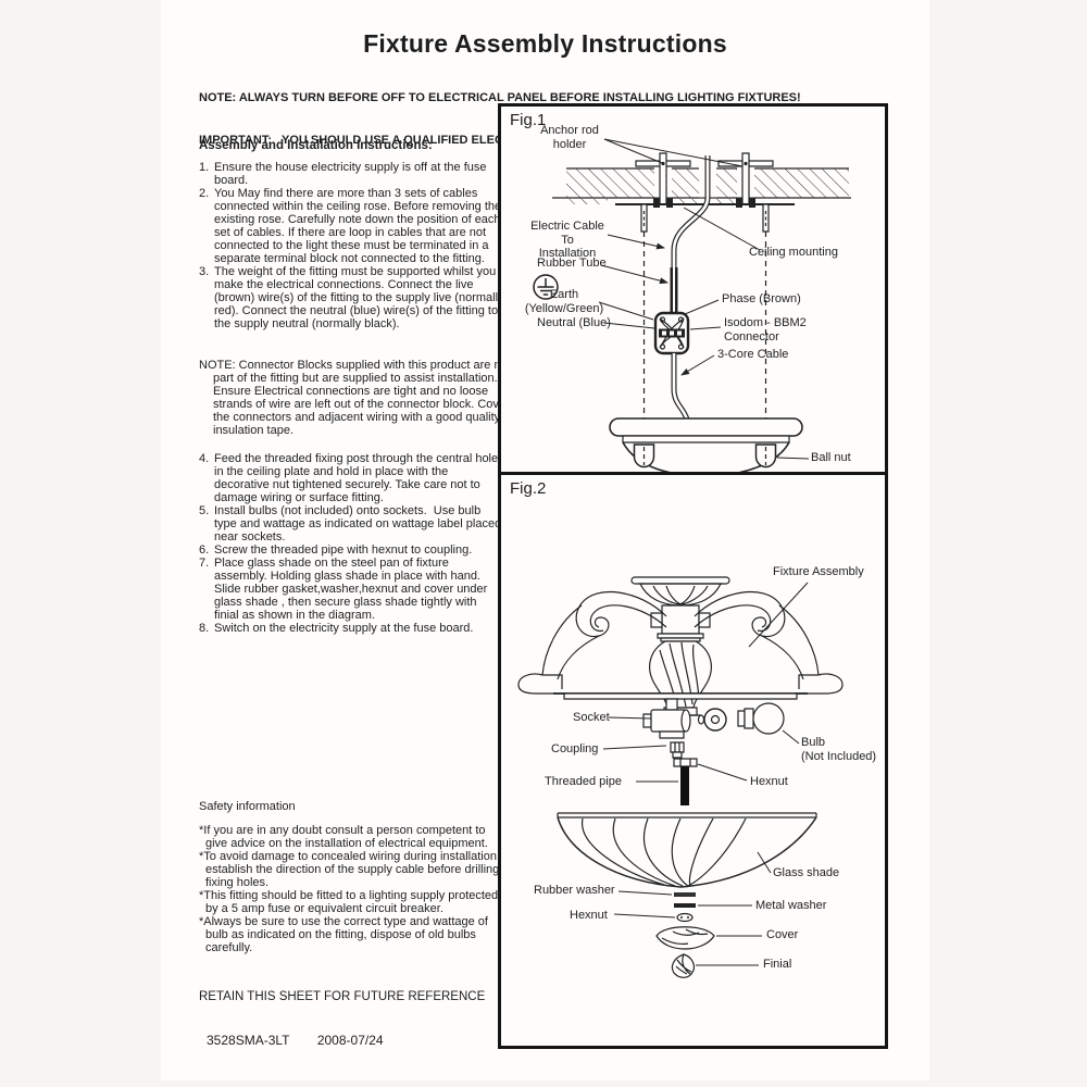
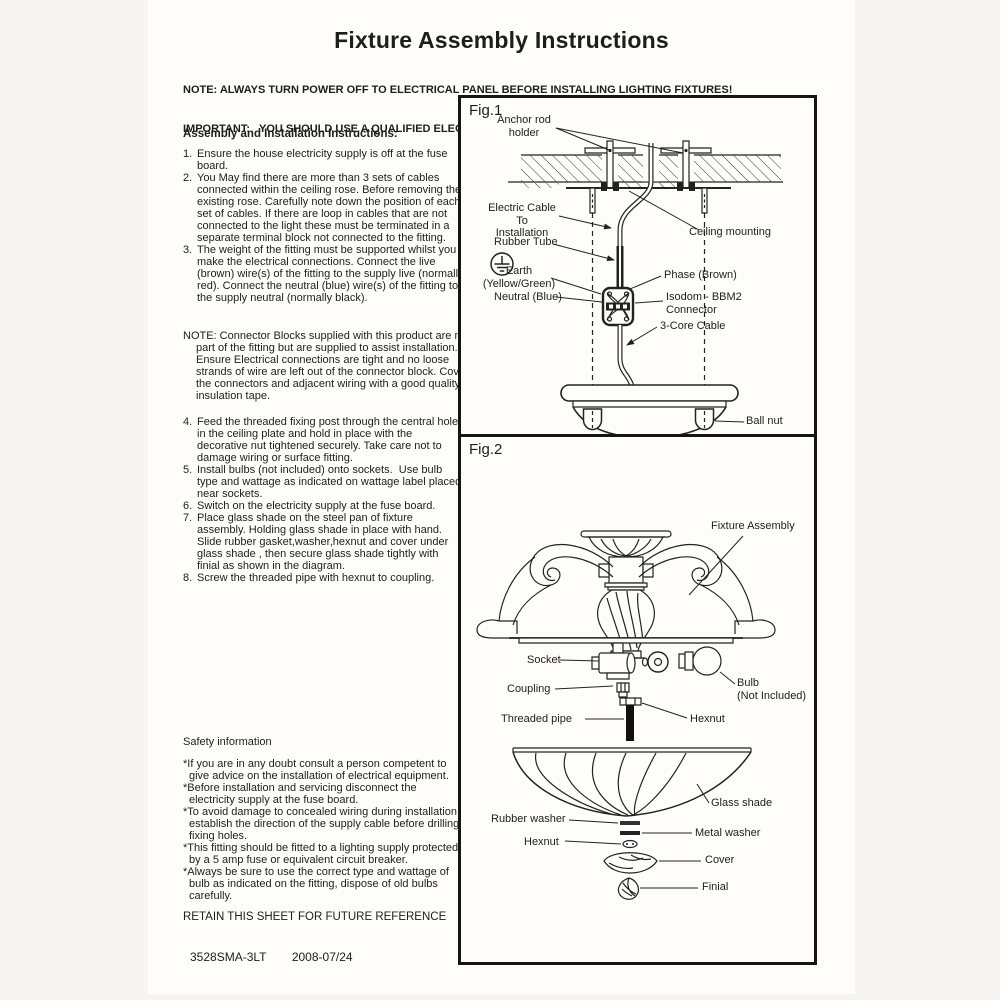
  Fixture Assembly Instructions
- NOTE: ALWAYS TURN BEFORE OFF TO ELECTRICAL PANEL BEFORE INSTALLING LIGHTING FIXTURES!
+ NOTE: ALWAYS TURN POWER OFF TO ELECTRICAL PANEL BEFORE INSTALLING LIGHTING FIXTURES!
  Assembly and Installation Instructions:
  1.
  Ensure the house electricity supply is off at the fuse board.
  2.
  You May find there are more than 3 sets of cables connected within the ceiling rose. Before removing th existing rose. Carefully note down the position of eac set of cables. If there are loop in cables that are not connected to the light these must be terminated in a separate terminal block not connected to the fitting.
  3.
  The weight of the fitting must be supported whilst you make the electrical connections. Connect the live (brown) wire(s) of the fitting to the supply live (normall red). Connect the neutral (blue) wire(s) of the fitting to the supply neutral (normally black).
  NOTE: Connector Blocks supplied with this product are part of the fitting but are supplied to assist installation. Ensure Electrical connections are tight and no loose strands of wire are left out of the connector block. Cov the connectors and adjacent wiring with a good qualit insulation tape.
  4.
  Feed the threaded fixing post through the central hole in the ceiling plate and hold in place with the decorative nut tightened securely. Take care not to damage wiring or surface fitting.
  5.
  Install bulbs (not included) onto sockets. Use bulb type and wattage as indicated on wattage label place near sockets.
  6.
- Screw the threaded pipe with hexnut to coupling.
+ Switch on the electricity supply at the fuse board.
  7.
  Place glass shade on the steel pan of fixture assembly. Holding glass shade in place with hand. Slide rubber gasket,washer,hexnut and cover under glass shade , then secure glass shade tightly with finial as shown in the diagram.
  8.
- Switch on the electricity supply at the fuse board.
+ Screw the threaded pipe with hexnut to coupling.
  Safety information
  *If you are in any doubt consult a person competent to give advice on the installation of electrical equipment.
+ *Before installation and servicing disconnect the electricity supply at the fuse board.
  *To avoid damage to concealed wiring during installation establish the direction of the supply cable before drilling fixing holes.
  *This fitting should be fitted to a lighting supply protected by a 5 amp fuse or equivalent circuit breaker.
  *Always be sure to use the correct type and wattage of bulb as indicated on the fitting, dispose of old bulbs carefully.
  RETAIN THIS SHEET FOR FUTURE REFERENCE
  3528SMA-3LT 2008-07/24
  Fig.1
  Anchor rod
  holder
  Electric Cable To
  Installation
  Rubber Tube
  Earth
  (Yellow/Green)
  Neutral (Blue)
  Phase (Brown)
  Isodom - BBM2
  Connector
  3-Core Cable
  Ceiling mounting
  Ball nut
  Fig.2
  Fixture Assembly
  Socket
  Coupling
  Bulb
  (Not Included)
  Threaded pipe
  Hexnut
  Glass shade
  Rubber washer
  Metal washer
  Hexnut
  Cover
  Finial
